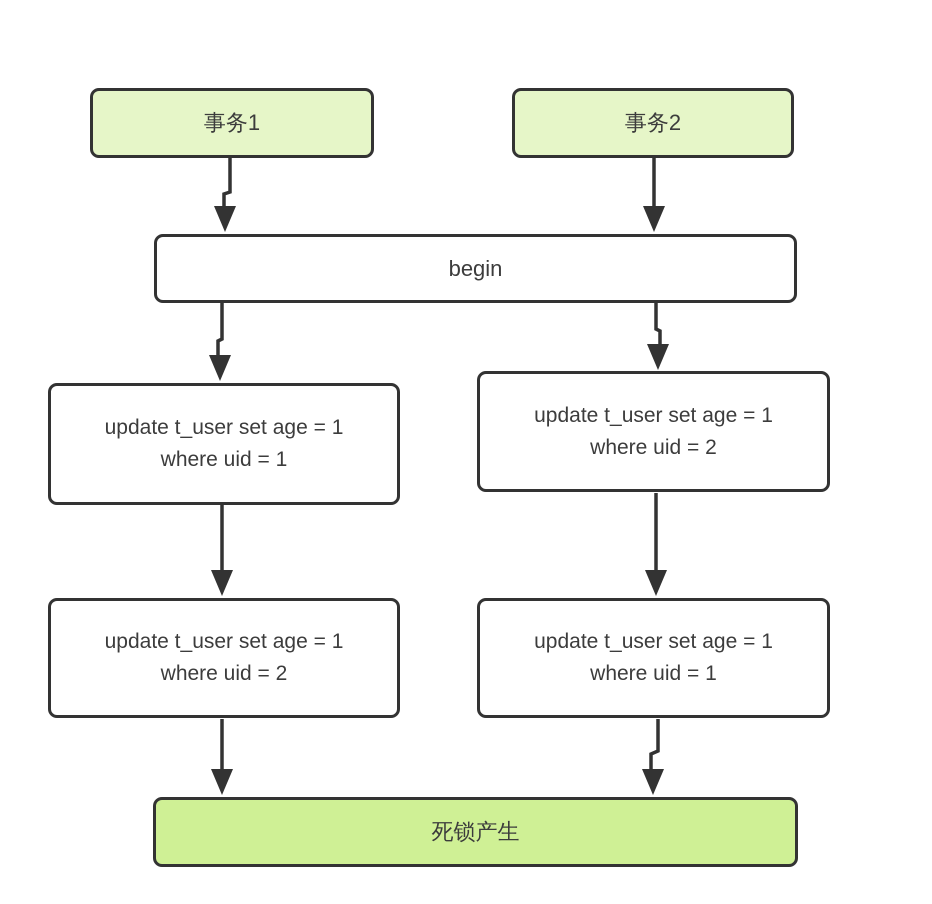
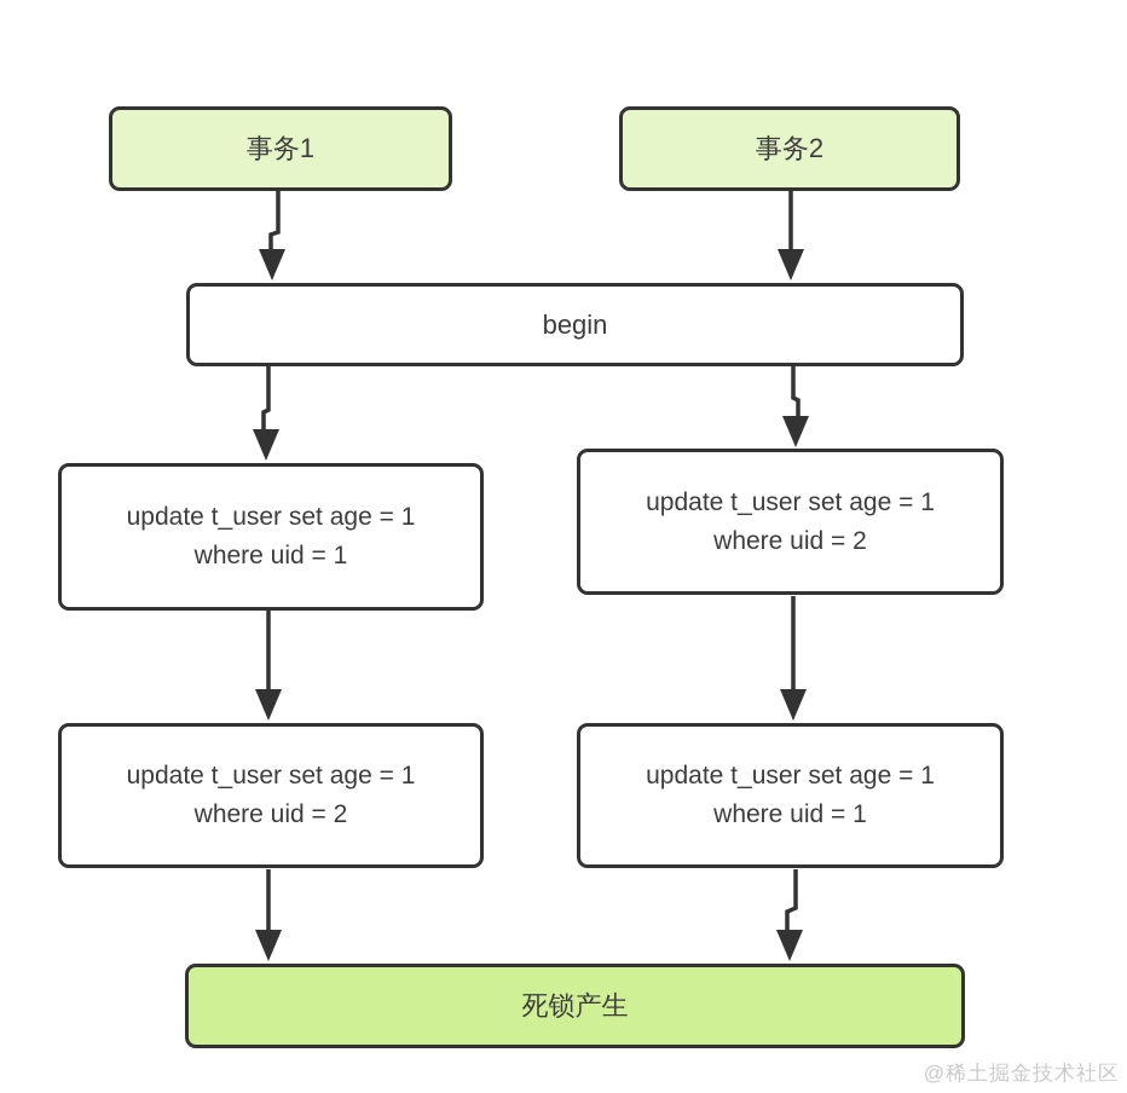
  事务1
  事务2
  begin
  update t_user set age = 1
  where uid = 1
  update t_user set age = 1
  where uid = 2
  update t_user set age = 1
  where uid = 2
  update t_user set age = 1
  where uid = 1
  死锁产生
+ @稀土掘金技术社区
